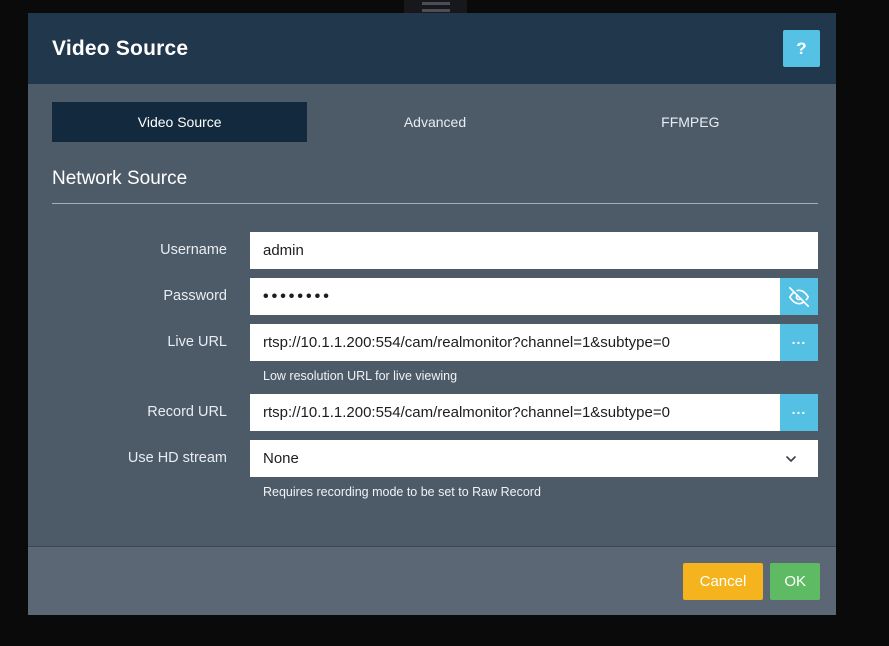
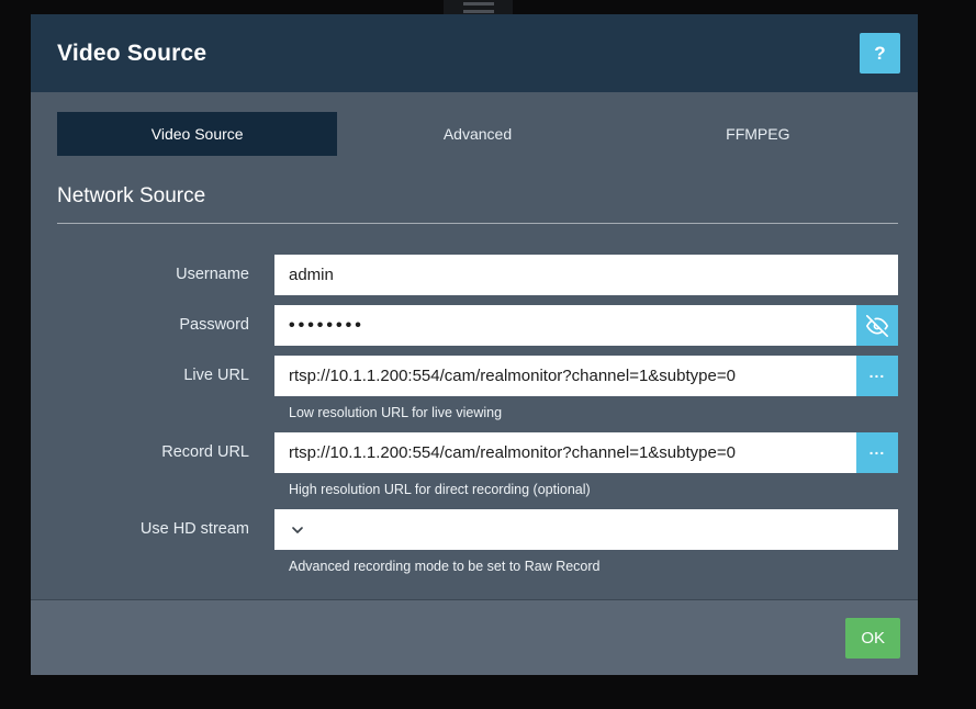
  Video Source
  ?
  Video Source
  Advanced
  FFMPEG
  Network Source
  Username
  admin
  Password
  ••••••••
  Live URL
  rtsp://10.1.1.200:554/cam/realmonitor?channel=1&subtype=0
  ...
  Low resolution URL for live viewing
  Record URL
  rtsp://10.1.1.200:554/cam/realmonitor?channel=1&subtype=0
  ...
+ High resolution URL for direct recording (optional)
  Use HD stream
- None
- Requires recording mode to be set to Raw Record
+ Advanced recording mode to be set to Raw Record
- Cancel
  OK
